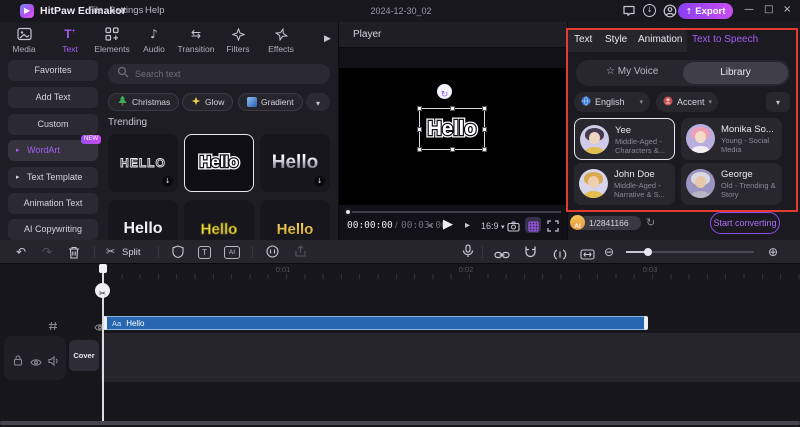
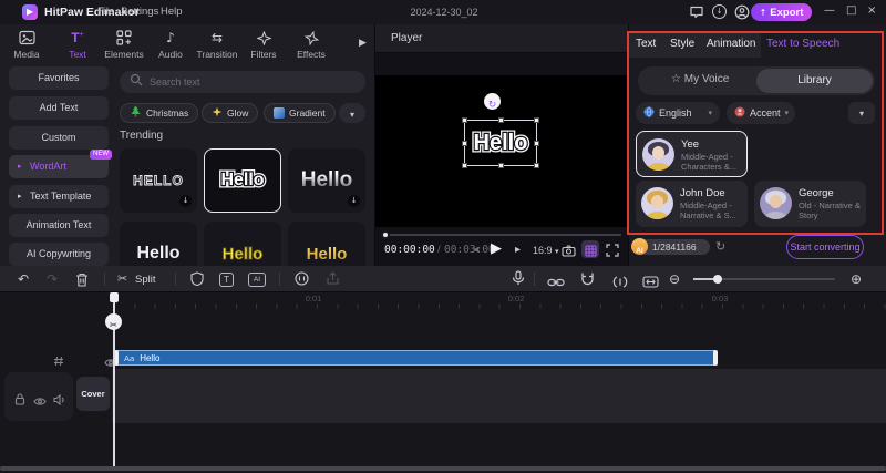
  ▶
  HitPaw Edimakor
  File
  Settings
  Help
  2024-12-30_02
  ↓
  ↑
  Export
  —
  □
  ×
  Media
  T
  Text
  Elements
  ♪
  Audio
  ⇆
  Transition
  Filters
  Effects
  ▶
  Favorites
  Add Text
  Custom
  ▸
  WordArt
  ▸
  Text Template
  Animation Text
  AI Copywriting
  Search text
  Christmas
  Glow
  Gradient
  ▾
  Trending
  HELLO
  ↓
  Hello
  Hello
  ↓
  Hello
  Hello
  Hello
  Player
  ↻
  Hello
  00:00:00
  /
  00:03:00
  ◂
  ▶
  ▸
  16:9 ▾
  Text
  Style
  Animation
  Text to Speech
  ☆ My Voice
  Library
  English
  ▾
  Accent
  ▾
  ▾
  Yee
  Middle-Aged - Characters &...
- Monika So...
- Young - Social Media
  John Doe
  Middle-Aged - Narrative & S...
  George
- Old - Trending & Story
+ Old - Narrative & Story
  1/2841166
  ↻
  Start converting
  ↶
  ↷
  ✂
  Split
  T
  ⊖
  ⊕
  0:01
  0:02
  0:03
  Aa
  Hello
  Cover
  ✂
